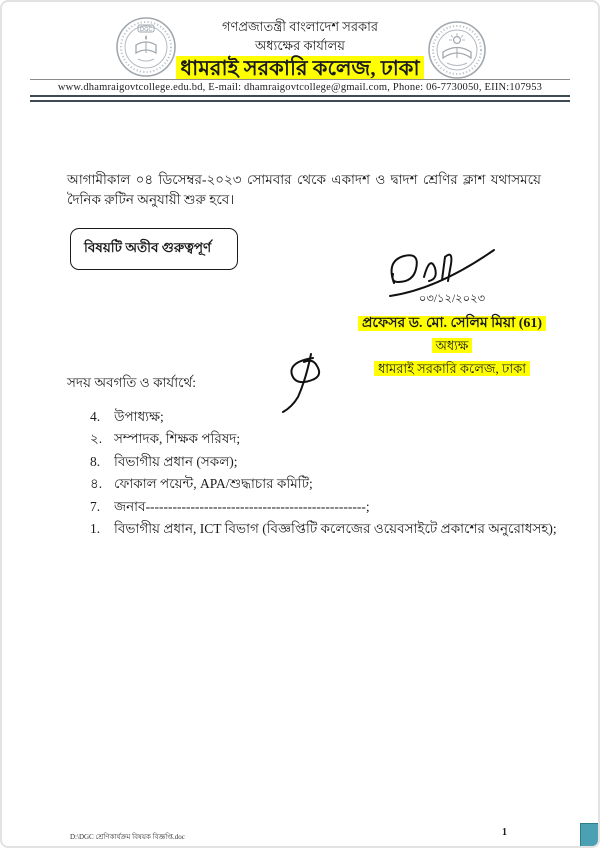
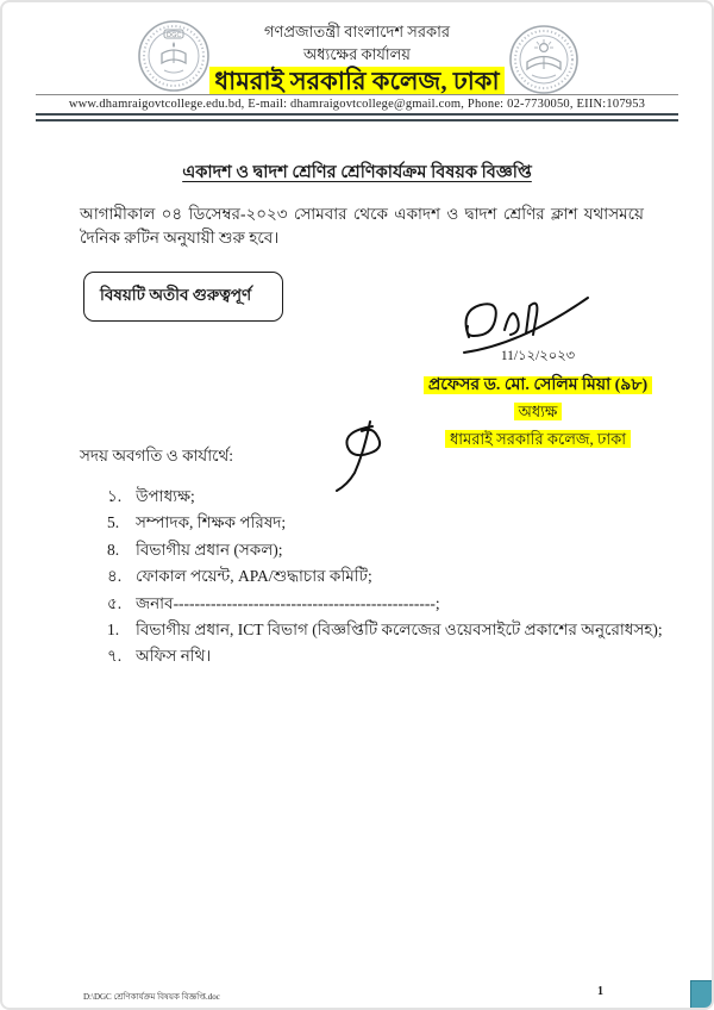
  গণপ্রজাতন্ত্রী বাংলাদেশ সরকার
  অধ্যক্ষের কার্যালয়
  ধামরাই সরকারি কলেজ, ঢাকা
- www.dhamraigovtcollege.edu.bd, E-mail: dhamraigovtcollege@gmail.com, Phone: 06-7730050, EIIN:107953
+ www.dhamraigovtcollege.edu.bd, E-mail: dhamraigovtcollege@gmail.com, Phone: 02-7730050, EIIN:107953
+ একাদশ ও দ্বাদশ শ্রেণির শ্রেণিকার্যক্রম বিষয়ক বিজ্ঞপ্তি
  আগামীকাল ০৪ ডিসেম্বর-২০২৩ সোমবার থেকে একাদশ ও দ্বাদশ শ্রেণির ক্লাশ যথাসময়ে দৈনিক রুটিন অনুযায়ী শুরু হবে।
  বিষয়টি অতীব গুরুত্বপূর্ণ
- ০৩/১২/২০২৩
+ 11/১২/২০২৩
- প্রফেসর ড. মো. সেলিম মিয়া (61)
+ প্রফেসর ড. মো. সেলিম মিয়া (৯৮)
  অধ্যক্ষ
  ধামরাই সরকারি কলেজ, ঢাকা
  সদয় অবগতি ও কার্যার্থে:
- 4.
+ ১.
  উপাধ্যক্ষ;
- ২.
+ 5.
  সম্পাদক, শিক্ষক পরিষদ;
  8.
  বিভাগীয় প্রধান (সকল);
  ৪.
  ফোকাল পয়েন্ট, APA/শুদ্ধাচার কমিটি;
- 7.
+ ৫.
  জনাব-------------------------------------------------;
  1.
  বিভাগীয় প্রধান, ICT বিভাগ (বিজ্ঞপ্তিটি কলেজের ওয়েবসাইটে প্রকাশের অনুরোধসহ);
+ ৭.
+ অফিস নথি।
  D:\DGC শ্রেণিকার্যক্রম বিষয়ক বিজ্ঞপ্তি.doc
  1
